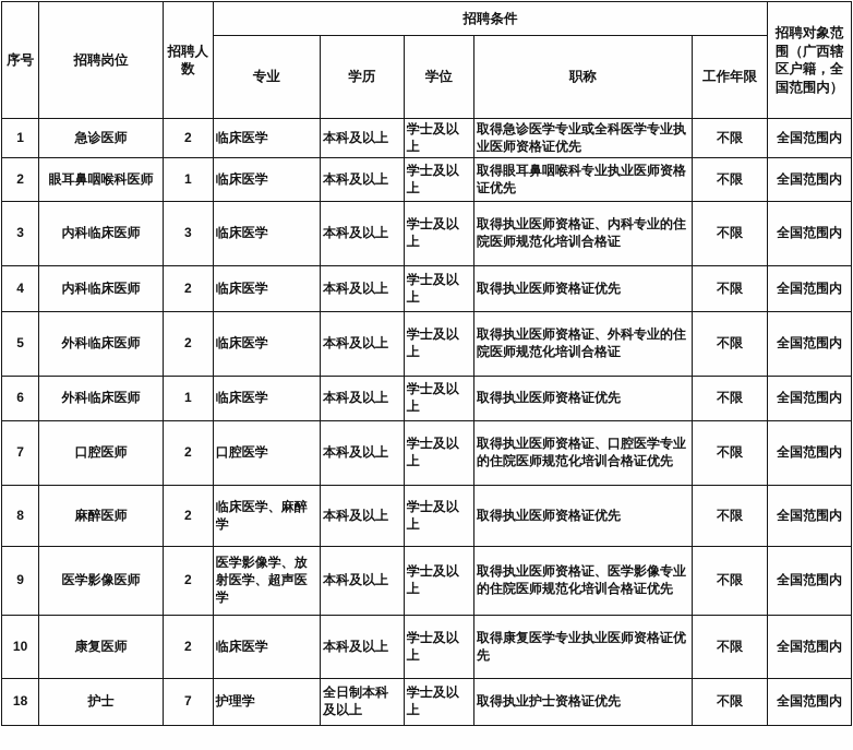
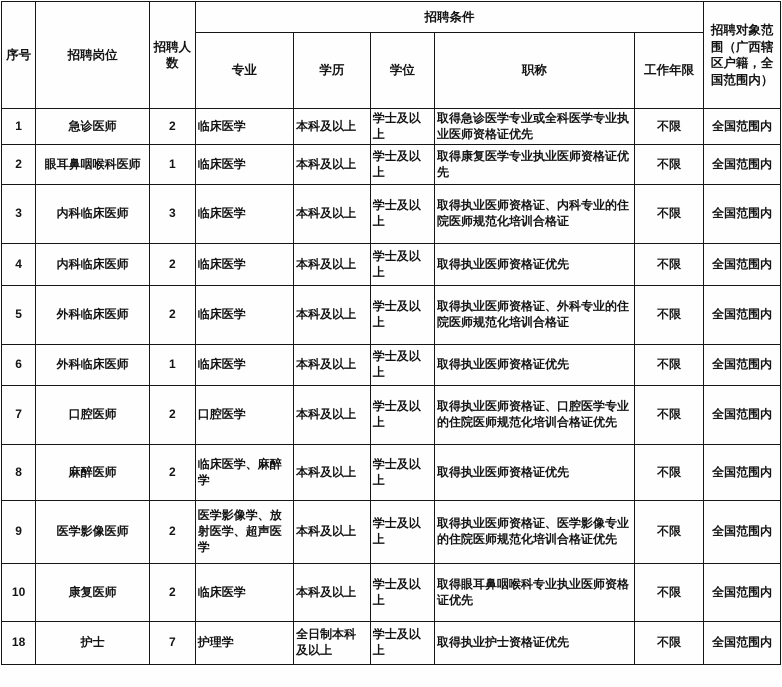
  序号	招聘岗位	招聘人数	招聘条件	招聘对象范围（广西辖区户籍，全国范围内）
  专业	学历	学位	职称	工作年限
  1	急诊医师	2	临床医学	本科及以上	学士及以上	取得急诊医学专业或全科医学专业执业医师资格证优先	不限	全国范围内
- 2	眼耳鼻咽喉科医师	1	临床医学	本科及以上	学士及以上	取得眼耳鼻咽喉科专业执业医师资格证优先	不限	全国范围内
+ 2	眼耳鼻咽喉科医师	1	临床医学	本科及以上	学士及以上	取得康复医学专业执业医师资格证优先	不限	全国范围内
  3	内科临床医师	3	临床医学	本科及以上	学士及以上	取得执业医师资格证、内科专业的住院医师规范化培训合格证	不限	全国范围内
  4	内科临床医师	2	临床医学	本科及以上	学士及以上	取得执业医师资格证优先	不限	全国范围内
  5	外科临床医师	2	临床医学	本科及以上	学士及以上	取得执业医师资格证、外科专业的住院医师规范化培训合格证	不限	全国范围内
  6	外科临床医师	1	临床医学	本科及以上	学士及以上	取得执业医师资格证优先	不限	全国范围内
  7	口腔医师	2	口腔医学	本科及以上	学士及以上	取得执业医师资格证、口腔医学专业的住院医师规范化培训合格证优先	不限	全国范围内
  8	麻醉医师	2	临床医学、麻醉学	本科及以上	学士及以上	取得执业医师资格证优先	不限	全国范围内
  9	医学影像医师	2	医学影像学、放射医学、超声医学	本科及以上	学士及以上	取得执业医师资格证、医学影像专业的住院医师规范化培训合格证优先	不限	全国范围内
- 10	康复医师	2	临床医学	本科及以上	学士及以上	取得康复医学专业执业医师资格证优先	不限	全国范围内
+ 10	康复医师	2	临床医学	本科及以上	学士及以上	取得眼耳鼻咽喉科专业执业医师资格证优先	不限	全国范围内
  18	护士	7	护理学	全日制本科及以上	学士及以上	取得执业护士资格证优先	不限	全国范围内
